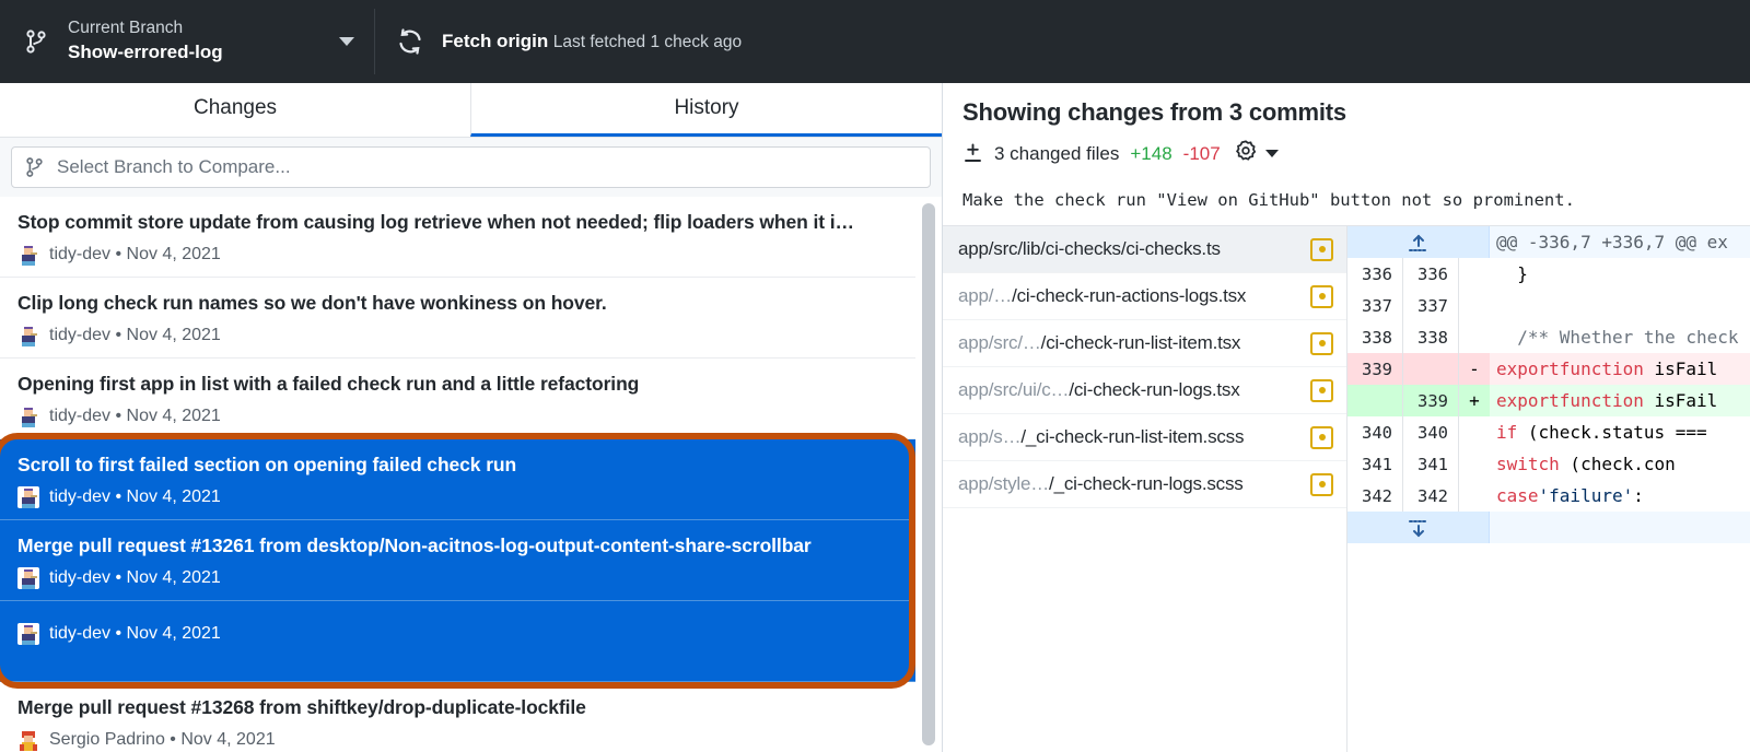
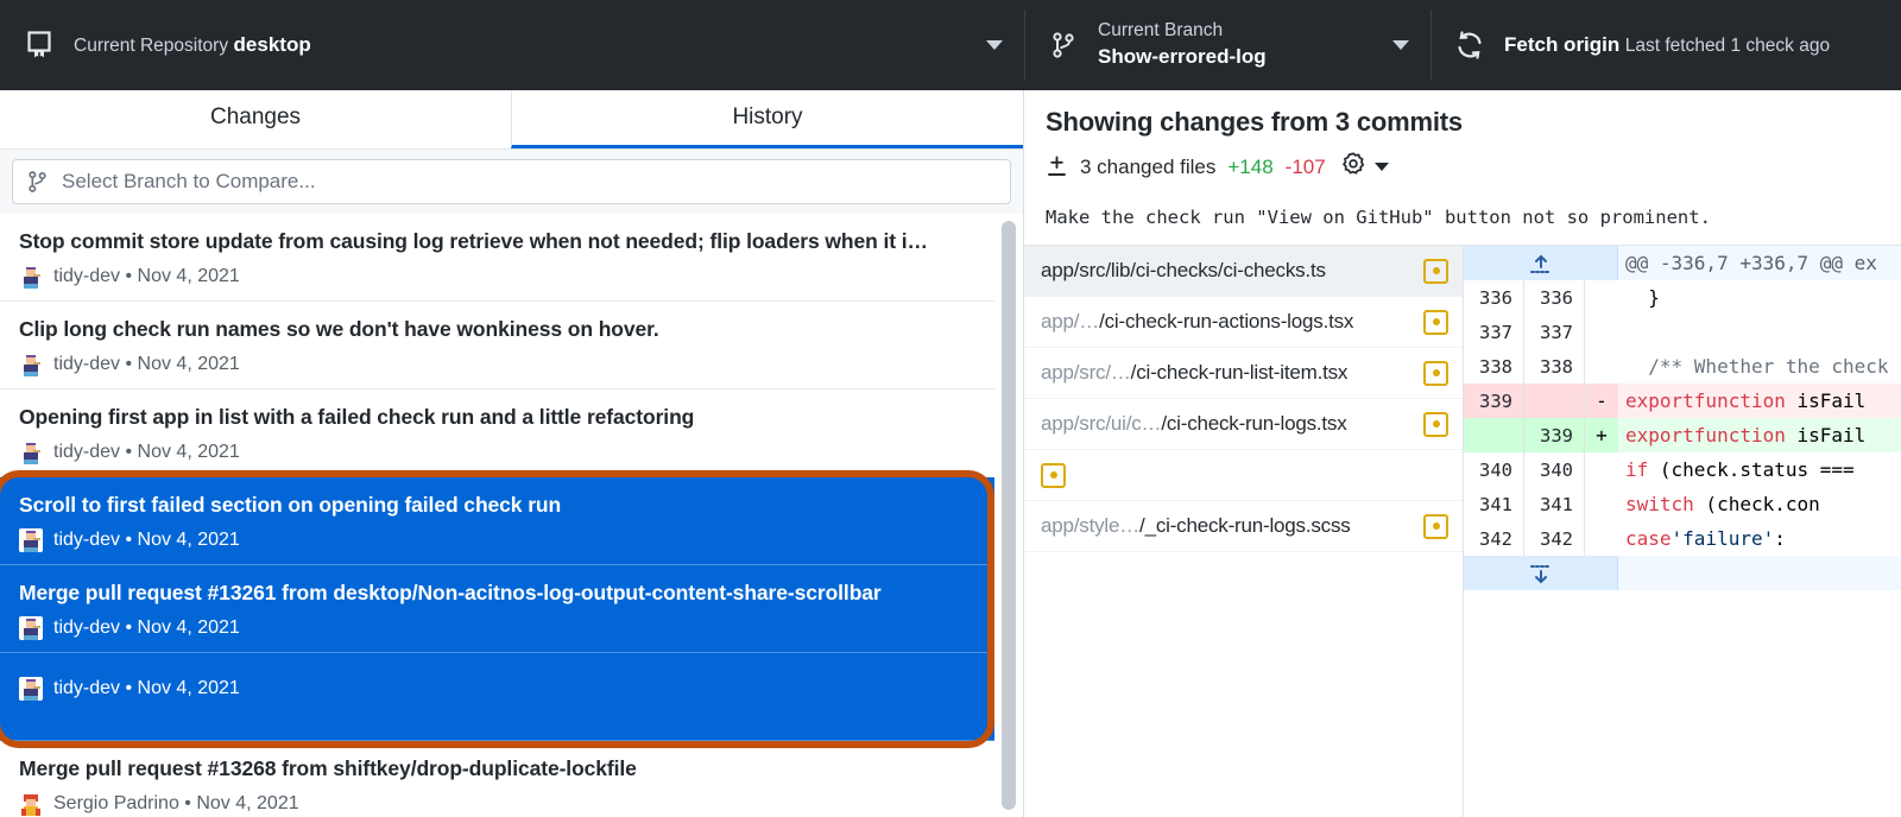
+ Current Repository desktop
  Current Branch Show-errored-log
  Fetch origin Last fetched 1 check ago
  Changes
  History
  Select Branch to Compare...
  Stop commit store update from causing log retrieve when not needed; flip loaders when it i…
  tidy-dev • Nov 4, 2021
  Clip long check run names so we don't have wonkiness on hover.
  tidy-dev • Nov 4, 2021
  Opening first app in list with a failed check run and a little refactoring
  tidy-dev • Nov 4, 2021
  Scroll to first failed section on opening failed check run
  tidy-dev • Nov 4, 2021
  Merge pull request #13261 from desktop/Non-acitnos-log-output-content-share-scrollbar
  tidy-dev • Nov 4, 2021
  tidy-dev • Nov 4, 2021
  Merge pull request #13268 from shiftkey/drop-duplicate-lockfile
  Sergio Padrino • Nov 4, 2021
  Showing changes from 3 commits
  3 changed files
  +148
  -107
  Make the check run "View on GitHub" button not so prominent.
  app/src/lib/ci-checks/ci-checks.ts
  app/…/ci-check-run-actions-logs.tsx
  app/src/…/ci-check-run-list-item.tsx
  app/src/ui/c…/ci-check-run-logs.tsx
- app/s…/_ci-check-run-list-item.scss
  app/style…/_ci-check-run-logs.scss
  @@ -336,7 +336,7 @@ ex
  336
  336
  }
  337
  337
  338
  338
  /** Whether the check
  339
  -
  export
  function
  isFail
  339
  +
  export
  function
  isFail
  340
  340
  if
  (check.status ===
  341
  341
  switch
  (check.con
  342
  342
  case
  'failure'
  :
